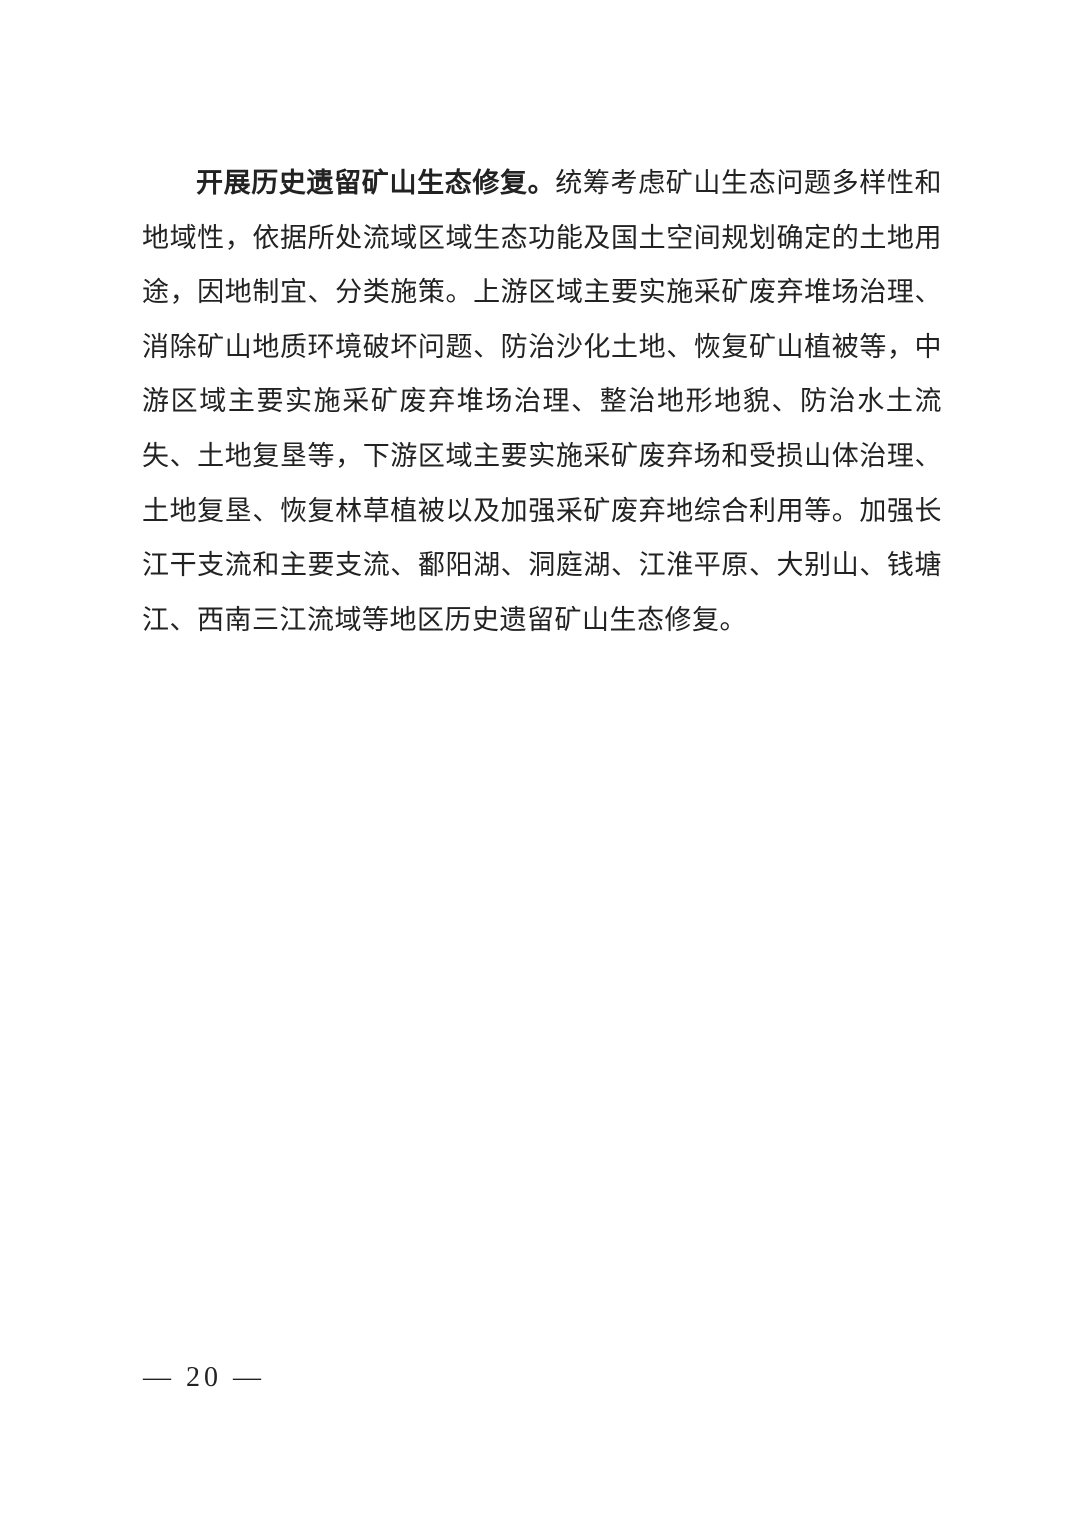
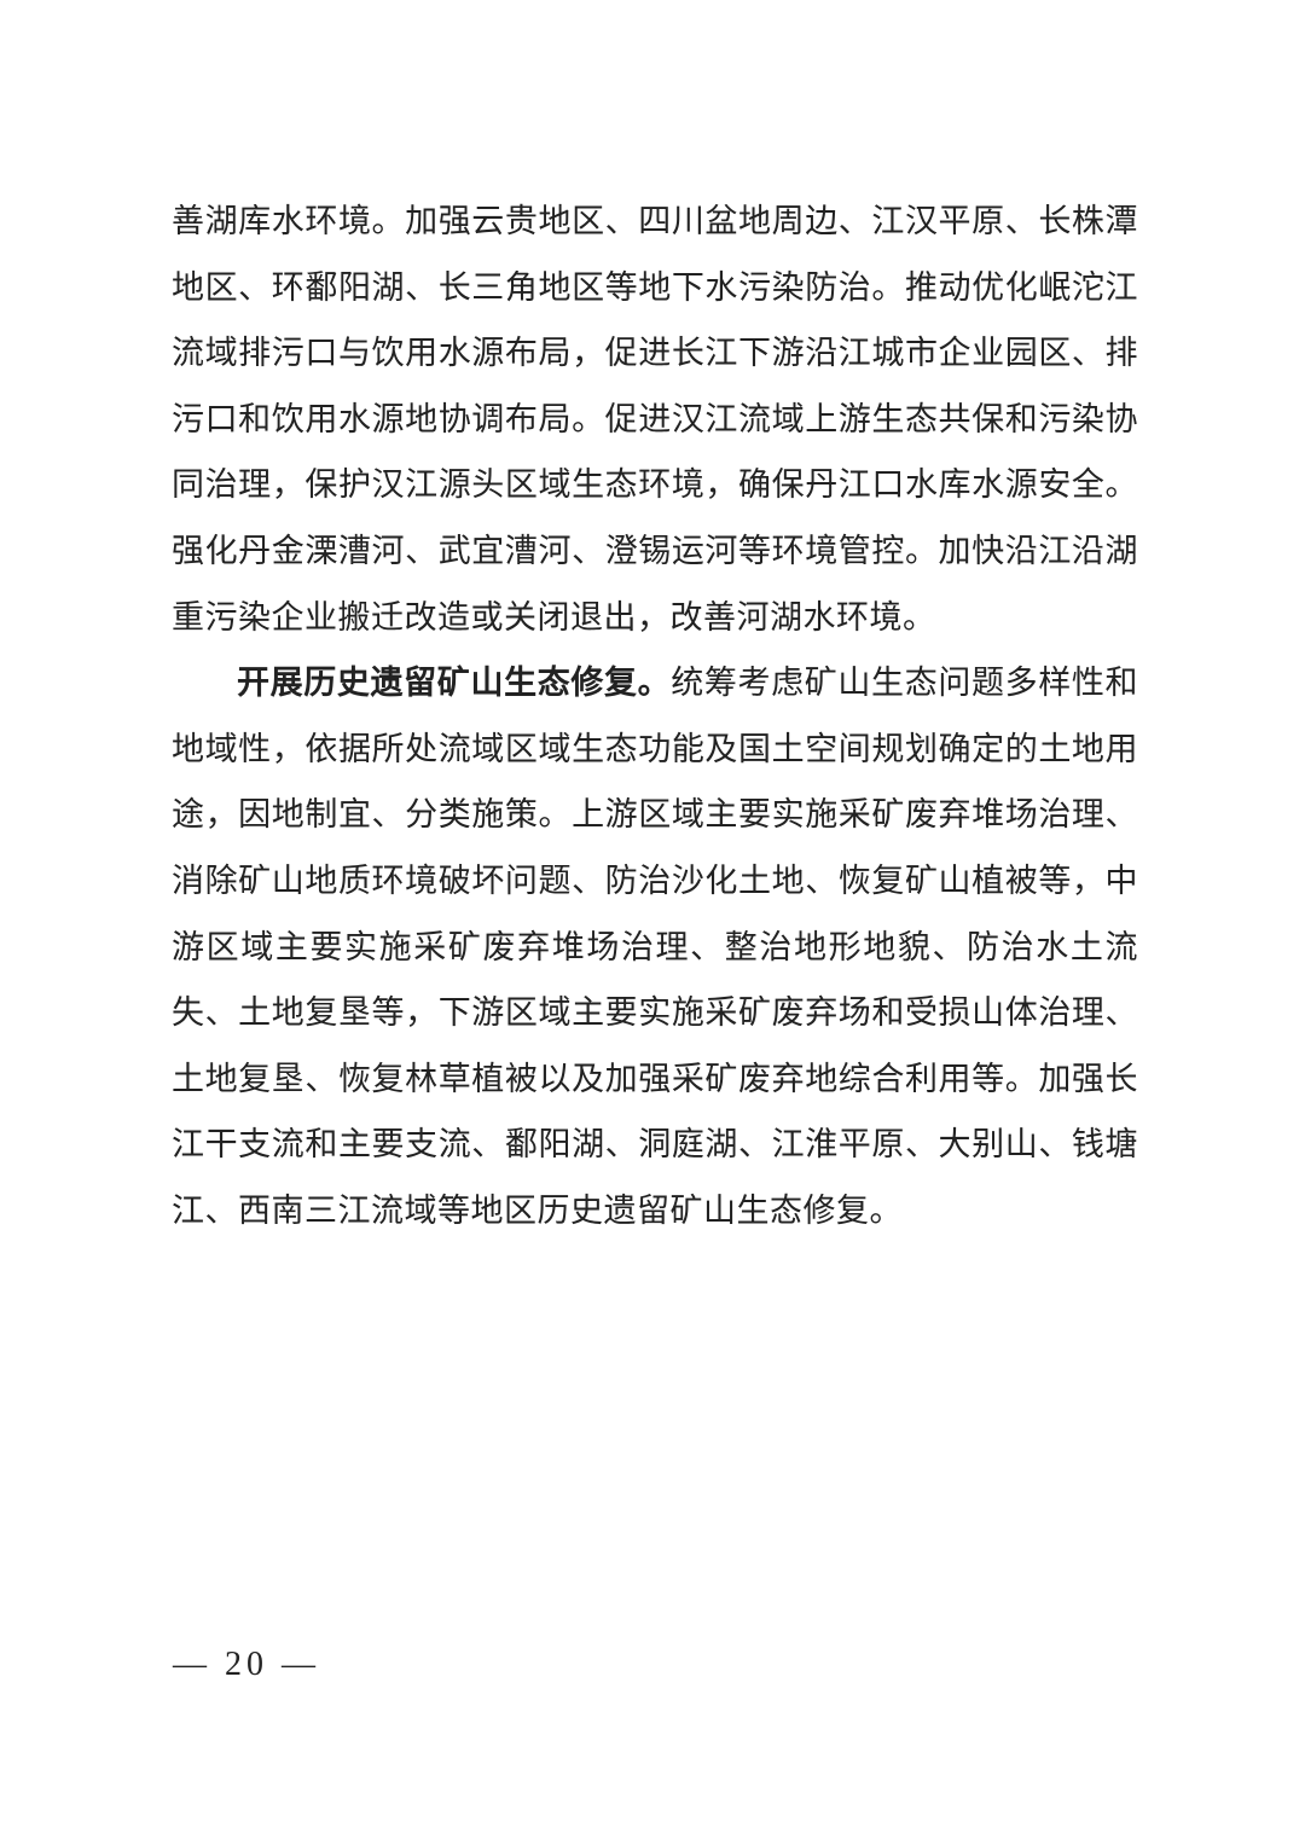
+ 善湖库水环境。加强云贵地区、四川盆地周边、江汉平原、长株潭地区、环鄱阳湖、长三角地区等地下水污染防治。推动优化岷沱江流域排污口与饮用水源布局，促进长江下游沿江城市企业园区、排污口和饮用水源地协调布局。促进汉江流域上游生态共保和污染协同治理，保护汉江源头区域生态环境，确保丹江口水库水源安全。强化丹金溧漕河、武宜漕河、澄锡运河等环境管控。加快沿江沿湖重污染企业搬迁改造或关闭退出，改善河湖水环境。
  开展历史遗留矿山生态修复。统筹考虑矿山生态问题多样性和地域性，依据所处流域区域生态功能及国土空间规划确定的土地用途，因地制宜、分类施策。上游区域主要实施采矿废弃堆场治理、消除矿山地质环境破坏问题、防治沙化土地、恢复矿山植被等，中游区域主要实施采矿废弃堆场治理、整治地形地貌、防治水土流失、土地复垦等，下游区域主要实施采矿废弃场和受损山体治理、土地复垦、恢复林草植被以及加强采矿废弃地综合利用等。加强长江干支流和主要支流、鄱阳湖、洞庭湖、江淮平原、大别山、钱塘江、西南三江流域等地区历史遗留矿山生态修复。
  — 20 —
